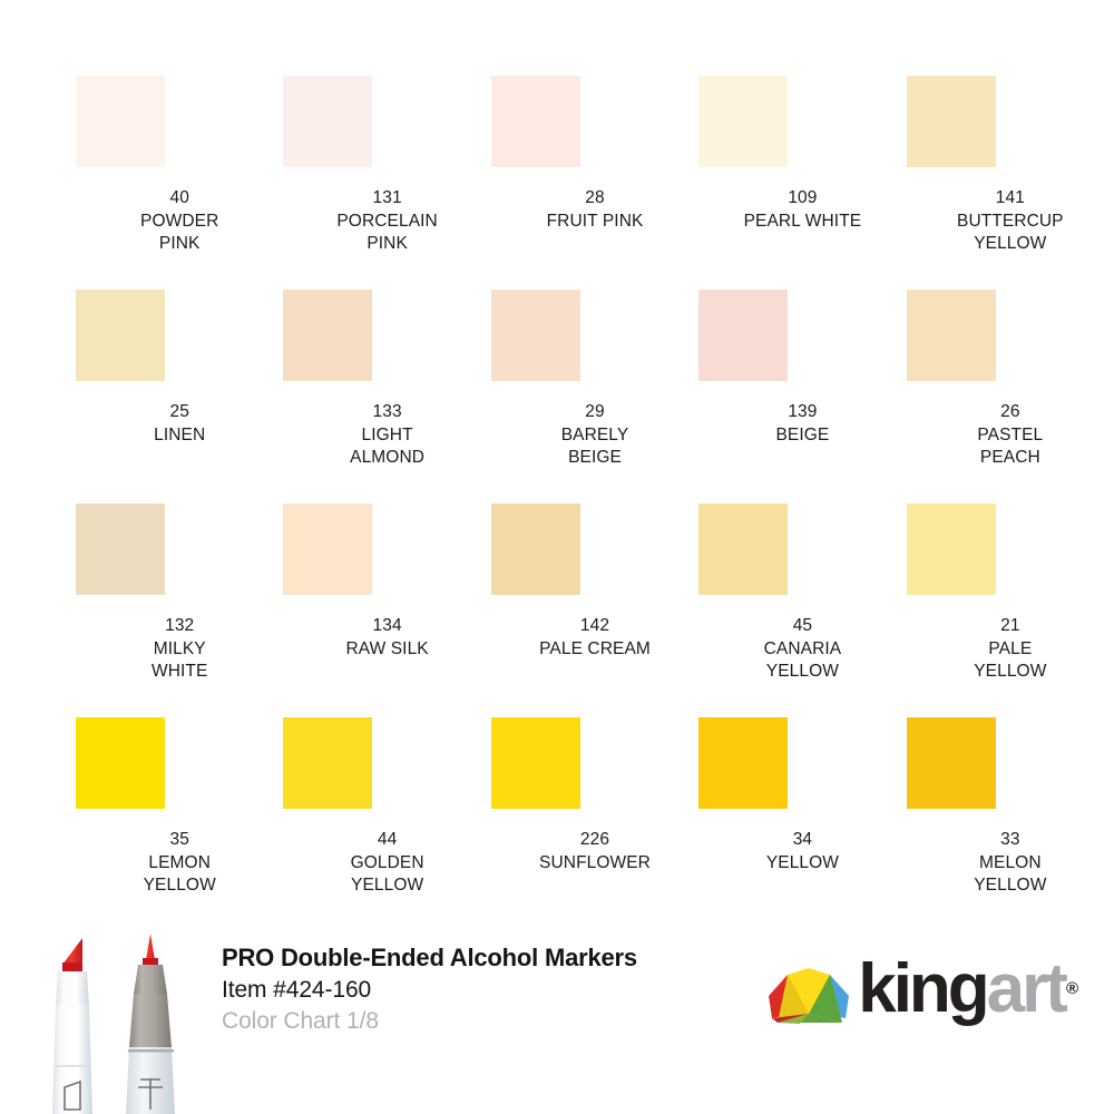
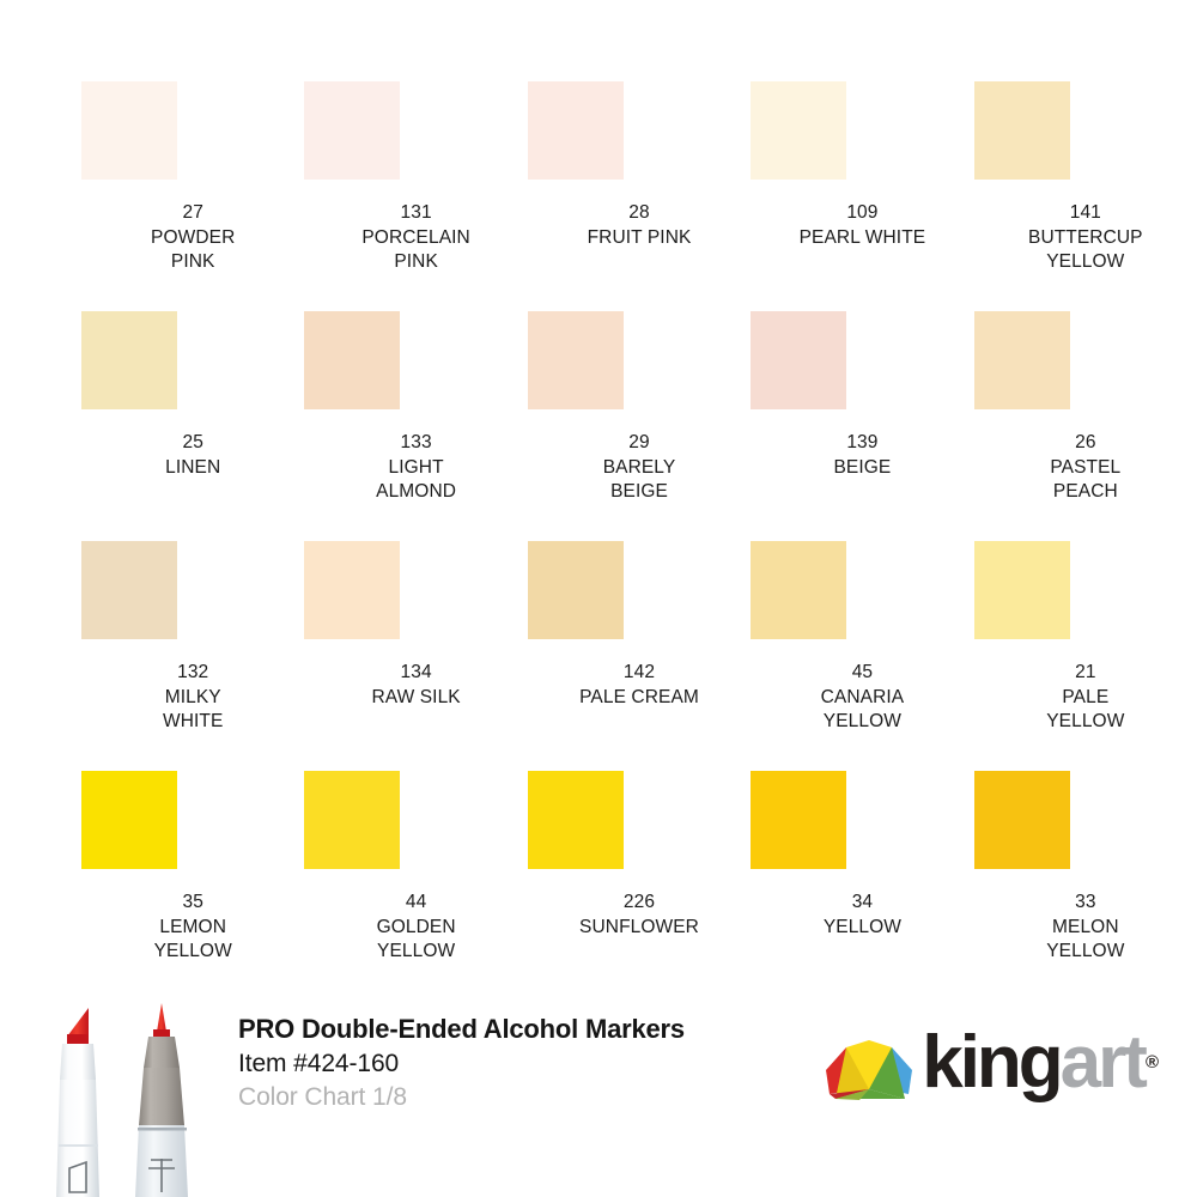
- 40
+ 27
  POWDER
  PINK
  131
  PORCELAIN
  PINK
  28
  FRUIT PINK
  109
  PEARL WHITE
  141
  BUTTERCUP
  YELLOW
  25
  LINEN
  133
  LIGHT
  ALMOND
  29
  BARELY
  BEIGE
  139
  BEIGE
  26
  PASTEL
  PEACH
  132
  MILKY
  WHITE
  134
  RAW SILK
  142
  PALE CREAM
  45
  CANARIA
  YELLOW
  21
  PALE
  YELLOW
  35
  LEMON
  YELLOW
  44
  GOLDEN
  YELLOW
  226
  SUNFLOWER
  34
  YELLOW
  33
  MELON
  YELLOW
  PRO Double-Ended Alcohol Markers
  Item #424-160
  Color Chart 1/8
  king
  art
  ®
